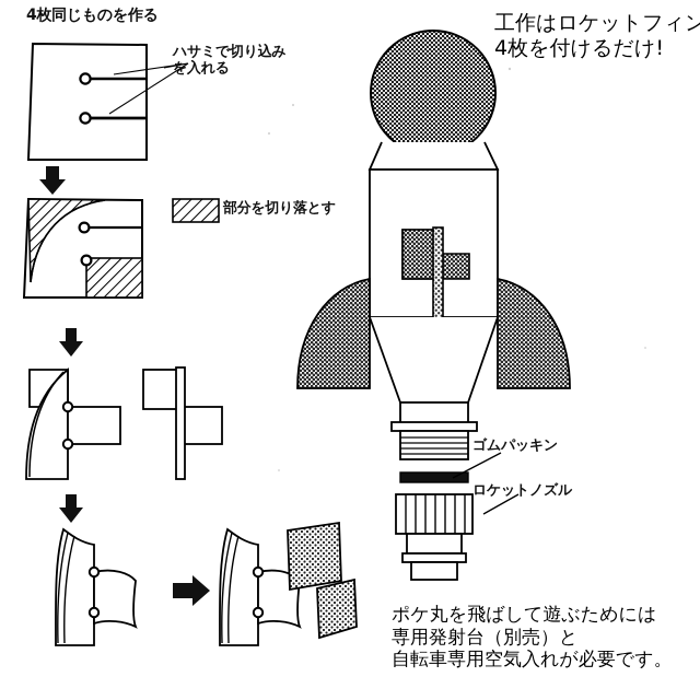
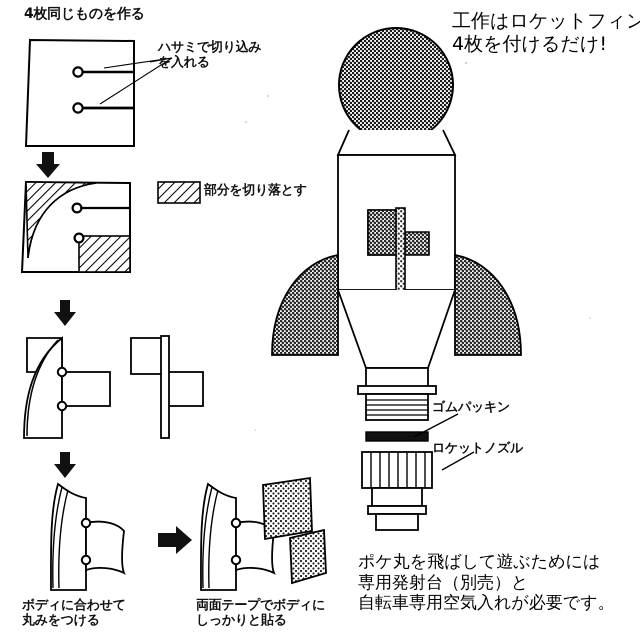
  4枚同じものを作る
  ハサミで切り込み
  を入れる
  部分を切り落とす
+ ボディに合わせて
+ 丸みをつける
+ 両面テープでボディに
+ しっかりと貼る
  工作はロケットフィン
  4枚を付けるだけ!
  ゴムパッキン
  ロケットノズル
  ポケ丸を飛ばして遊ぶためには
  専用発射台（別売）と
  自転車専用空気入れが必要です。
